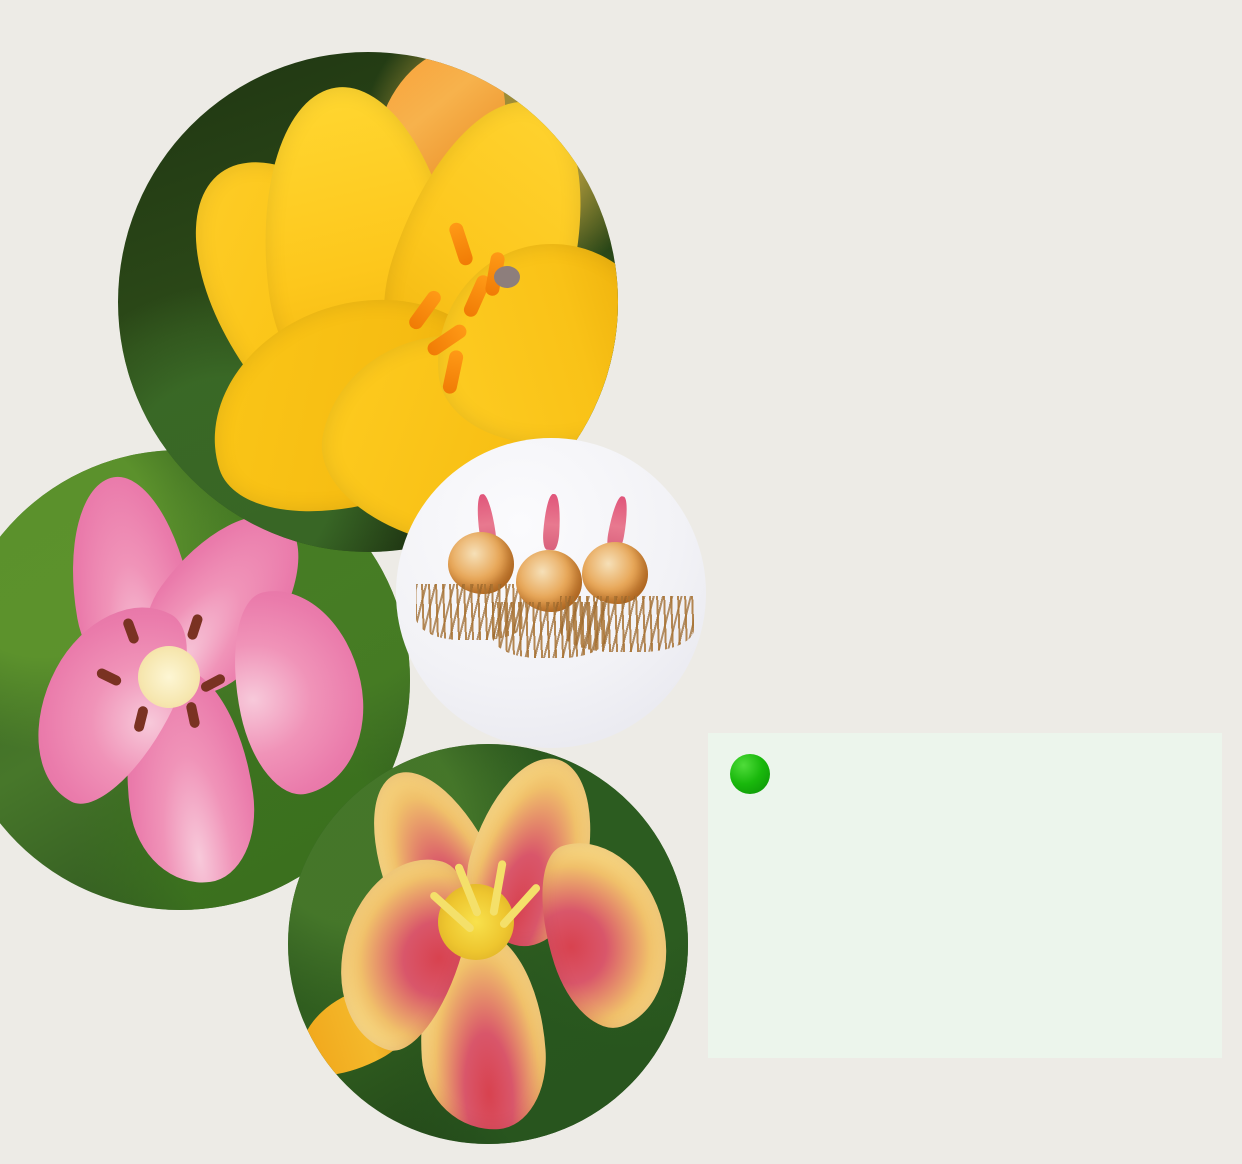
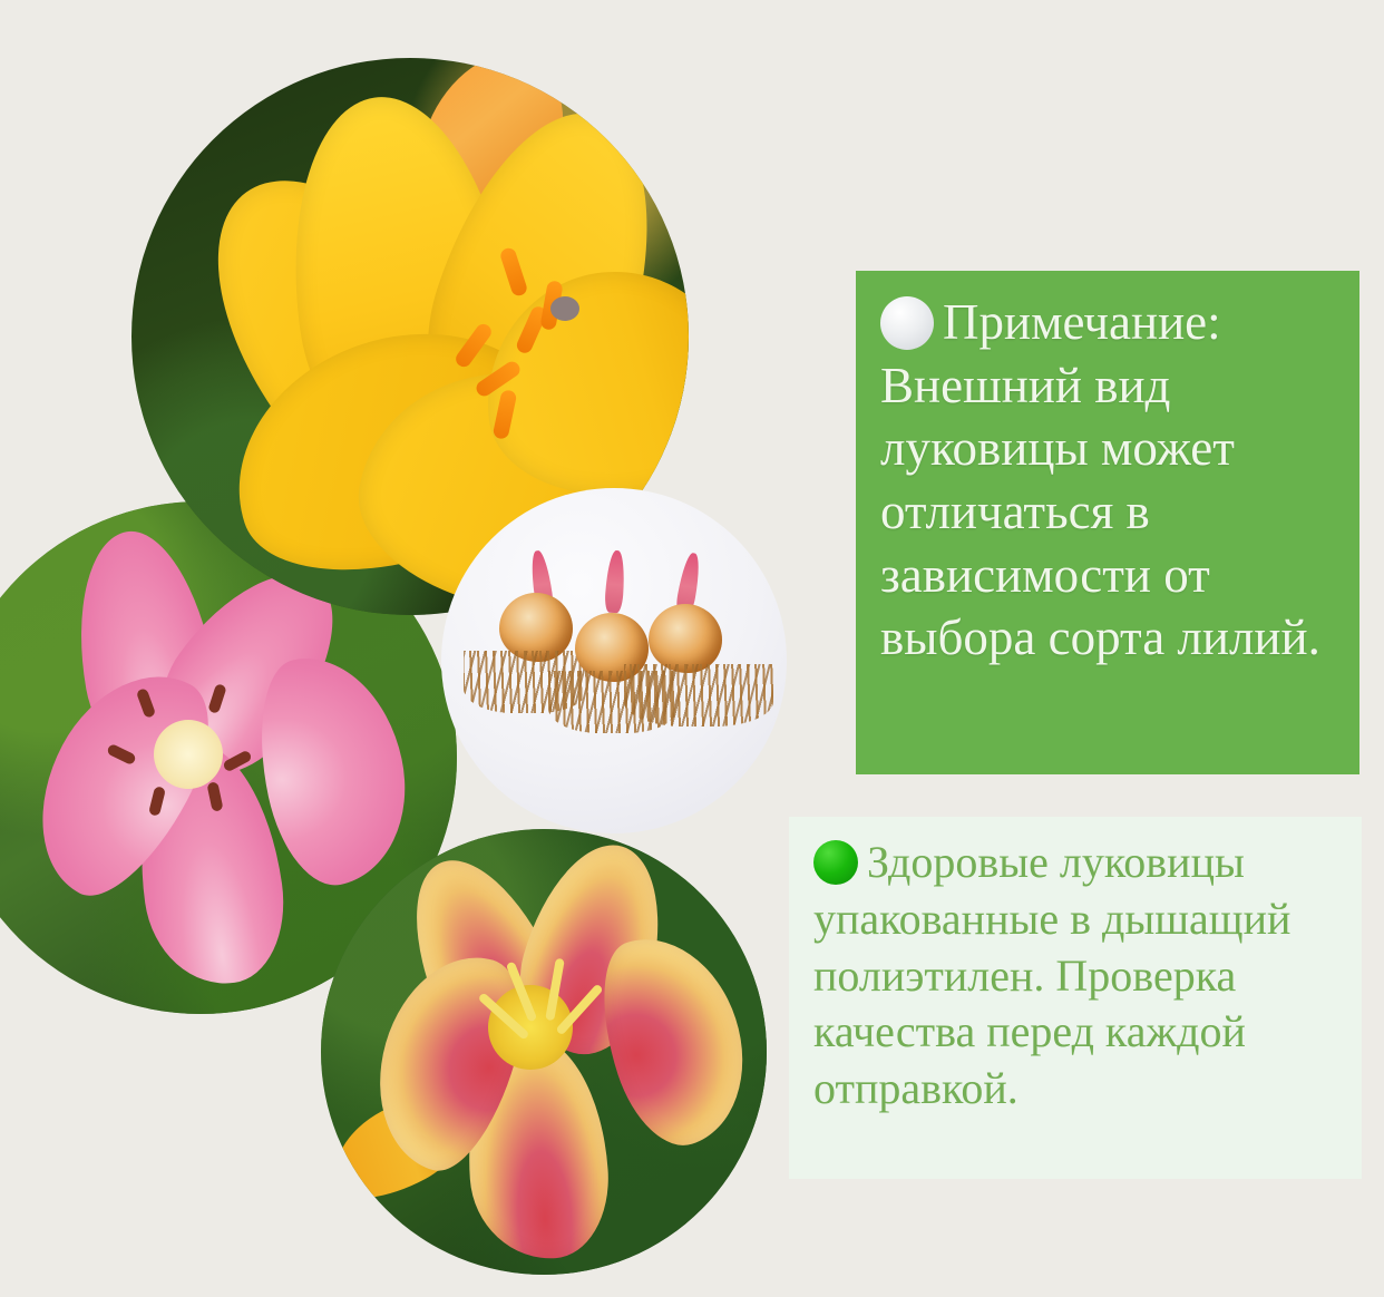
+ Примечание: Внешний вид луковицы может отличаться в зависимости от выбора сорта лилий.
+ Здоровые луковицы упакованные в дышащий полиэтилен. Проверка качества перед каждой отправкой.
